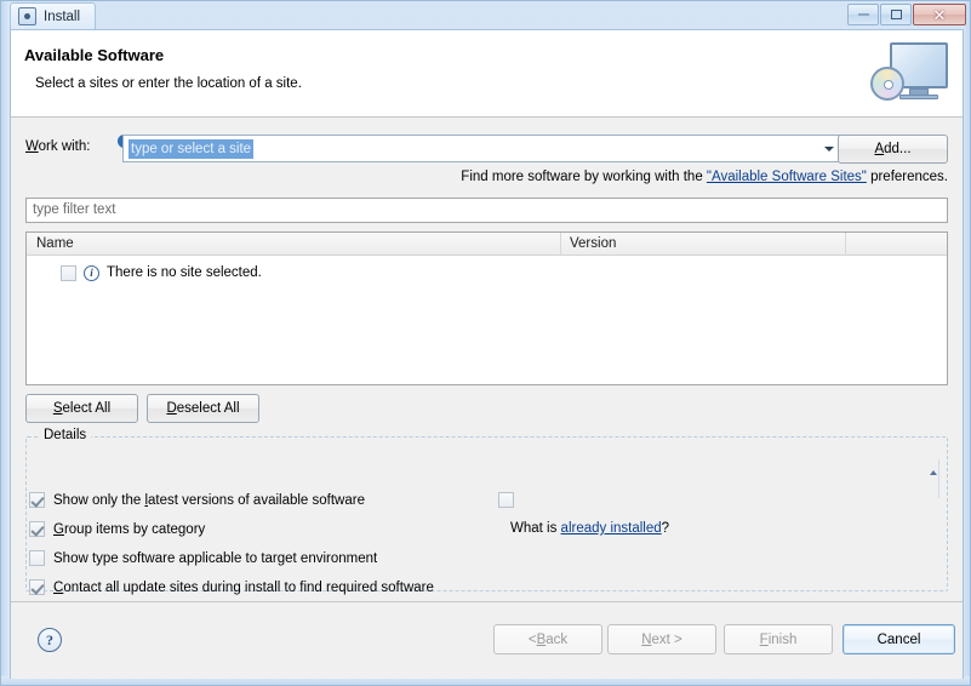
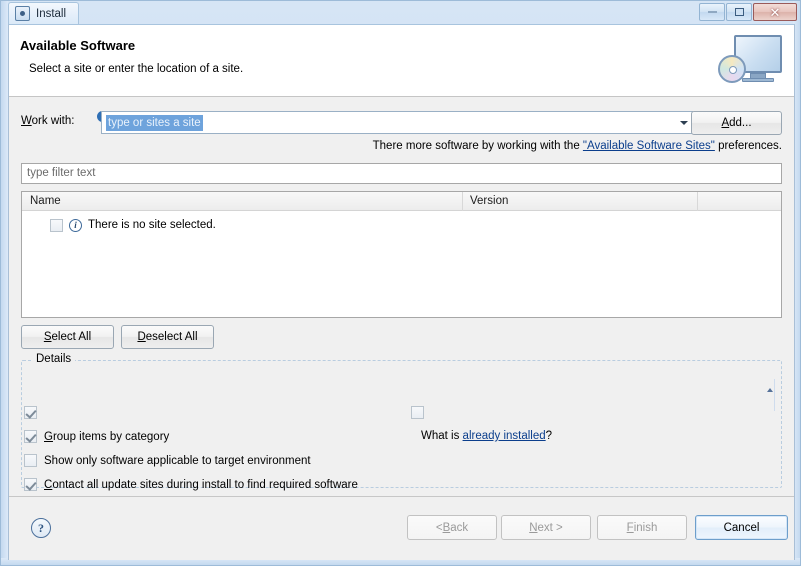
  Install
  ✕
  Available Software
- Select a sites or enter the location of a site.
+ Select a site or enter the location of a site.
  Work with:
- type or select a site
+ type or sites a site
  A
  dd...
- Find more software by working with the "Available Software Sites" preferences.
+ There more software by working with the "Available Software Sites" preferences.
  type filter text
  Name
  Version
  i
  There is no site selected.
  S
  elect All
  D
  eselect All
  Details
- Show only the latest versions of available software
  Group items by category
- Show type software applicable to target environment
+ Show only software applicable to target environment
  Contact all update sites during install to find required software
  What is already installed?
  ?
  <
  B
  ack
  N
  ext >
  F
  inish
  Cancel
